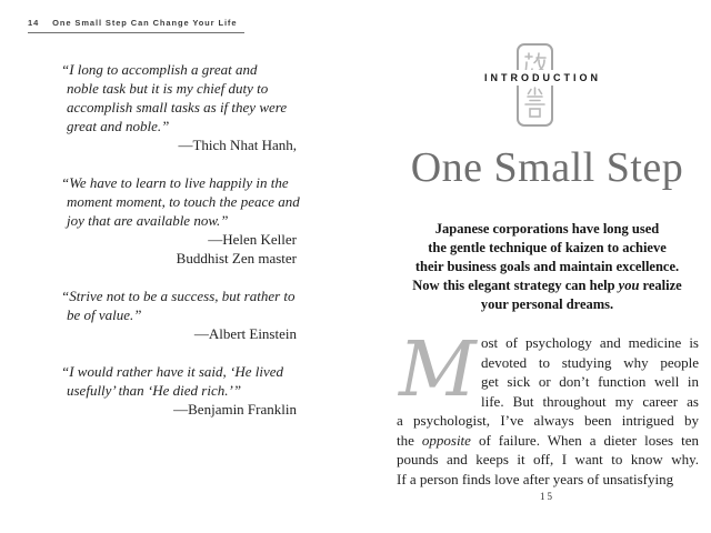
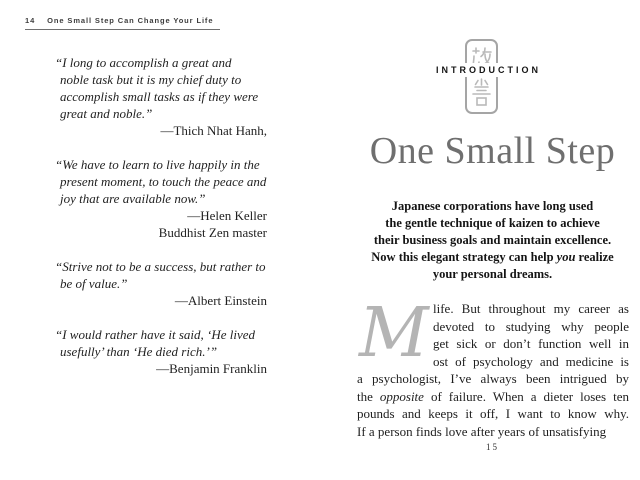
  14 One Small Step Can Change Your Life
  “I long to accomplish a great and
  noble task but it is my chief duty to
  accomplish small tasks as if they were
  great and noble.”
  —Thich Nhat Hanh,
  “We have to learn to live happily in the
- moment moment, to touch the peace and
+ present moment, to touch the peace and
  joy that are available now.”
  —Helen Keller
  Buddhist Zen master
  “Strive not to be a success, but rather to
  be of value.”
  —Albert Einstein
  “I would rather have it said, ‘He lived
  usefully’ than ‘He died rich.’”
  —Benjamin Franklin
  INTRODUCTION
  One Small Step
  Japanese corporations have long used
  the gentle technique of kaizen to achieve
  their business goals and maintain excellence.
  Now this elegant strategy can help you realize
  your personal dreams.
  M
- ost of psychology and medicine is
+ life. But throughout my career as
  devoted to studying why people
  get sick or don’t function well in
- life. But throughout my career as
+ ost of psychology and medicine is
  a psychologist, I’ve always been intrigued by
  the opposite of failure. When a dieter loses ten
  pounds and keeps it off, I want to know why.
  If a person finds love after years of unsatisfying
  15
